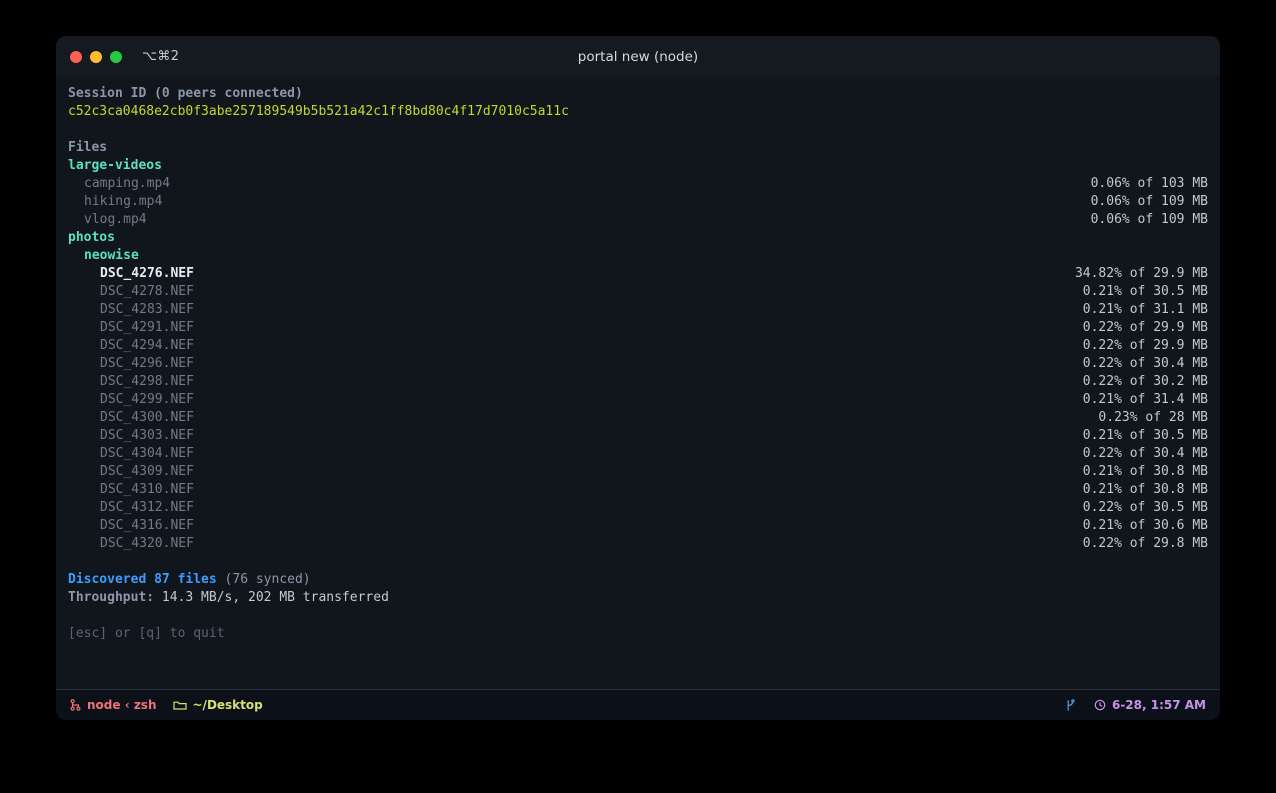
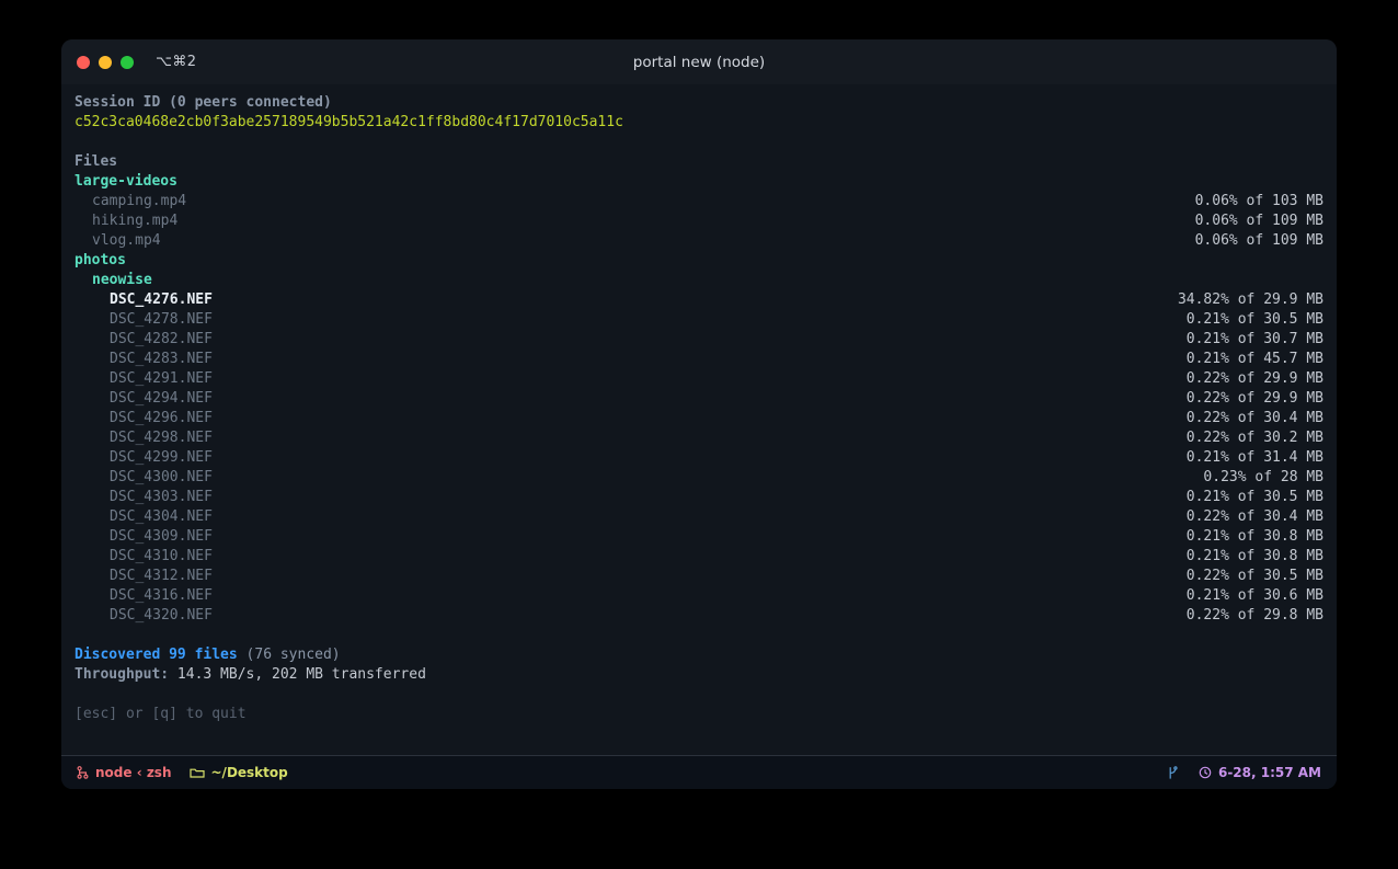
  ⌥⌘2
  portal new (node)
  Session ID (0 peers connected)
  c52c3ca0468e2cb0f3abe257189549b5b521a42c1ff8bd80c4f17d7010c5a11c
  Files
  large-videos
  camping.mp4
  0.06% of 103 MB
  hiking.mp4
  0.06% of 109 MB
  vlog.mp4
  0.06% of 109 MB
  photos
  neowise
  DSC_4276.NEF
  34.82% of 29.9 MB
  DSC_4278.NEF
  0.21% of 30.5 MB
+ DSC_4282.NEF
+ 0.21% of 30.7 MB
  DSC_4283.NEF
- 0.21% of 31.1 MB
+ 0.21% of 45.7 MB
  DSC_4291.NEF
  0.22% of 29.9 MB
  DSC_4294.NEF
  0.22% of 29.9 MB
  DSC_4296.NEF
  0.22% of 30.4 MB
  DSC_4298.NEF
  0.22% of 30.2 MB
  DSC_4299.NEF
  0.21% of 31.4 MB
  DSC_4300.NEF
  0.23% of 28 MB
  DSC_4303.NEF
  0.21% of 30.5 MB
  DSC_4304.NEF
  0.22% of 30.4 MB
  DSC_4309.NEF
  0.21% of 30.8 MB
  DSC_4310.NEF
  0.21% of 30.8 MB
  DSC_4312.NEF
  0.22% of 30.5 MB
  DSC_4316.NEF
  0.21% of 30.6 MB
  DSC_4320.NEF
  0.22% of 29.8 MB
- Discovered 87 files
+ Discovered 99 files
  (76 synced)
  Throughput:
  14.3 MB/s, 202 MB transferred
  [esc] or [q] to quit
  node ‹ zsh
  ~/Desktop
  6-28, 1:57 AM
